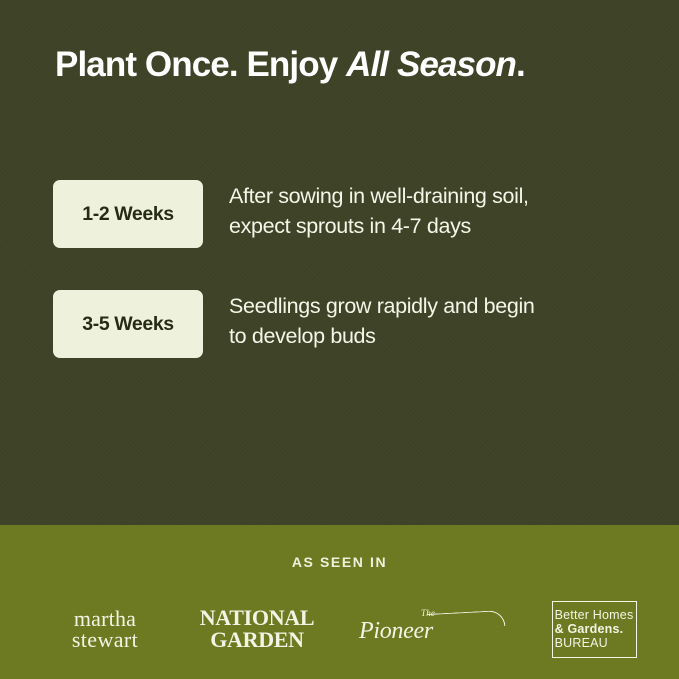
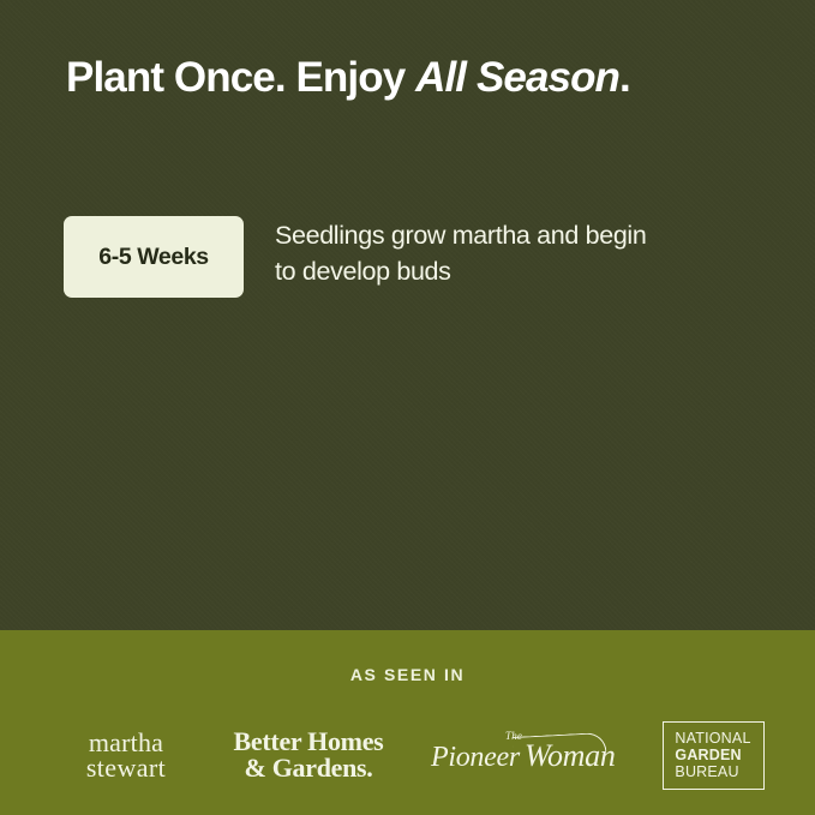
  Plant Once. Enjoy All Season.
- 1-2 Weeks
- After sowing in well-draining soil,
- expect sprouts in 4-7 days
- 3-5 Weeks
+ 6-5 Weeks
- Seedlings grow rapidly and begin
+ Seedlings grow martha and begin
  to develop buds
  AS SEEN IN
  martha
  stewart
- NATIONAL
+ Better Homes
- GARDEN
+ & Gardens.
  The
  Pioneer
+ Woman
- Better Homes
+ NATIONAL
- & Gardens.
+ GARDEN
  BUREAU
